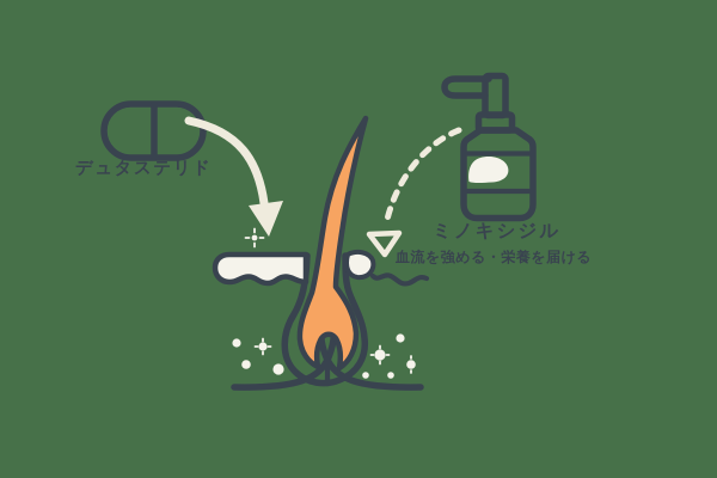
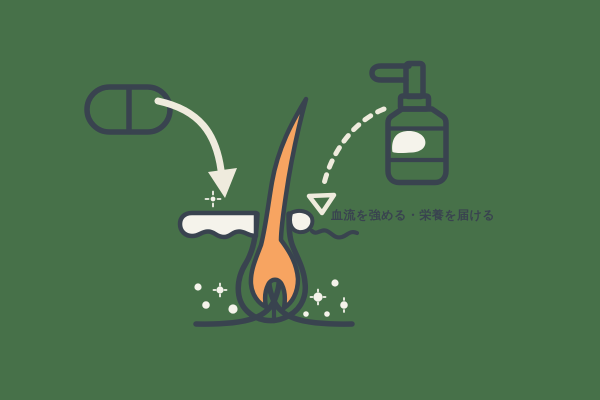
- デュタステリド
- ミノキシジル
  血流を強める・栄養を届ける
